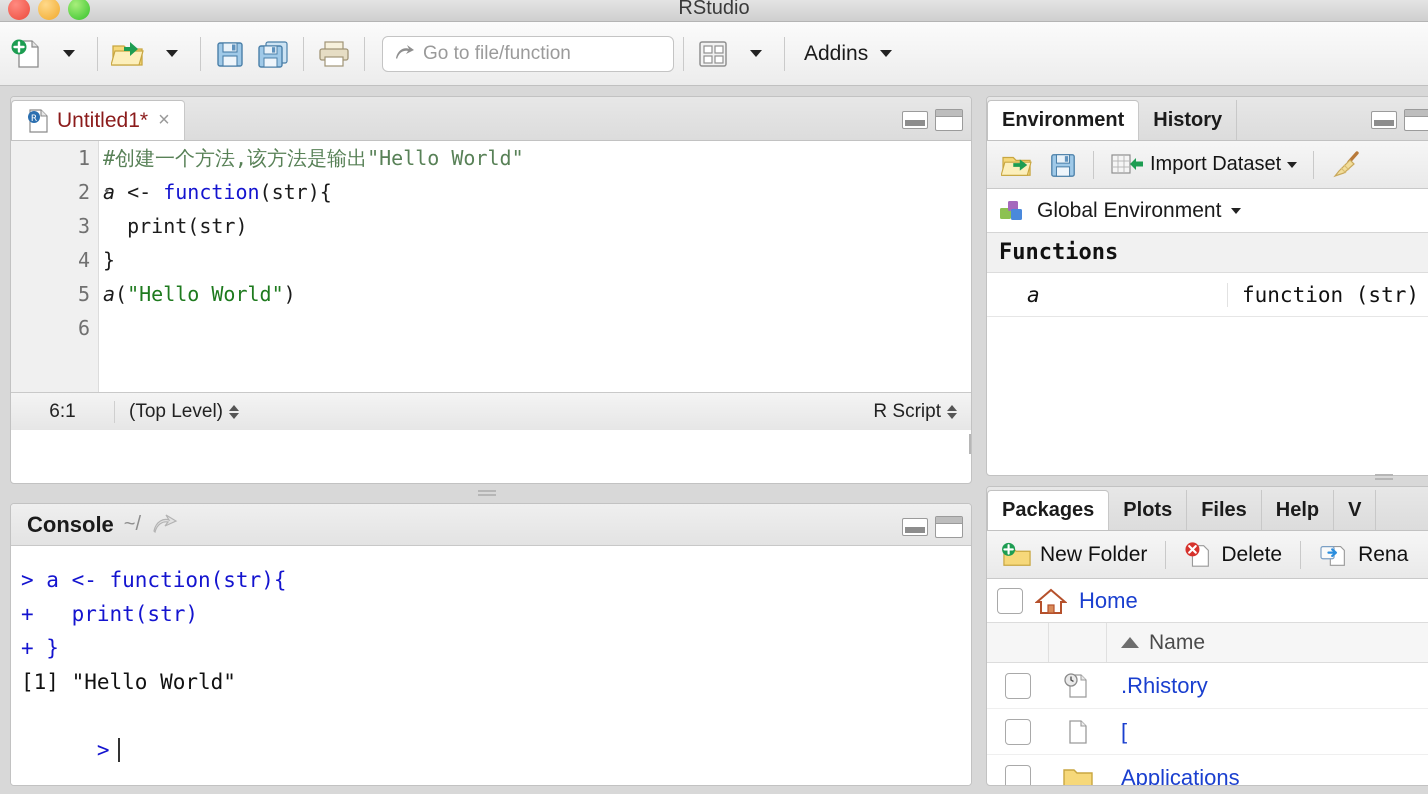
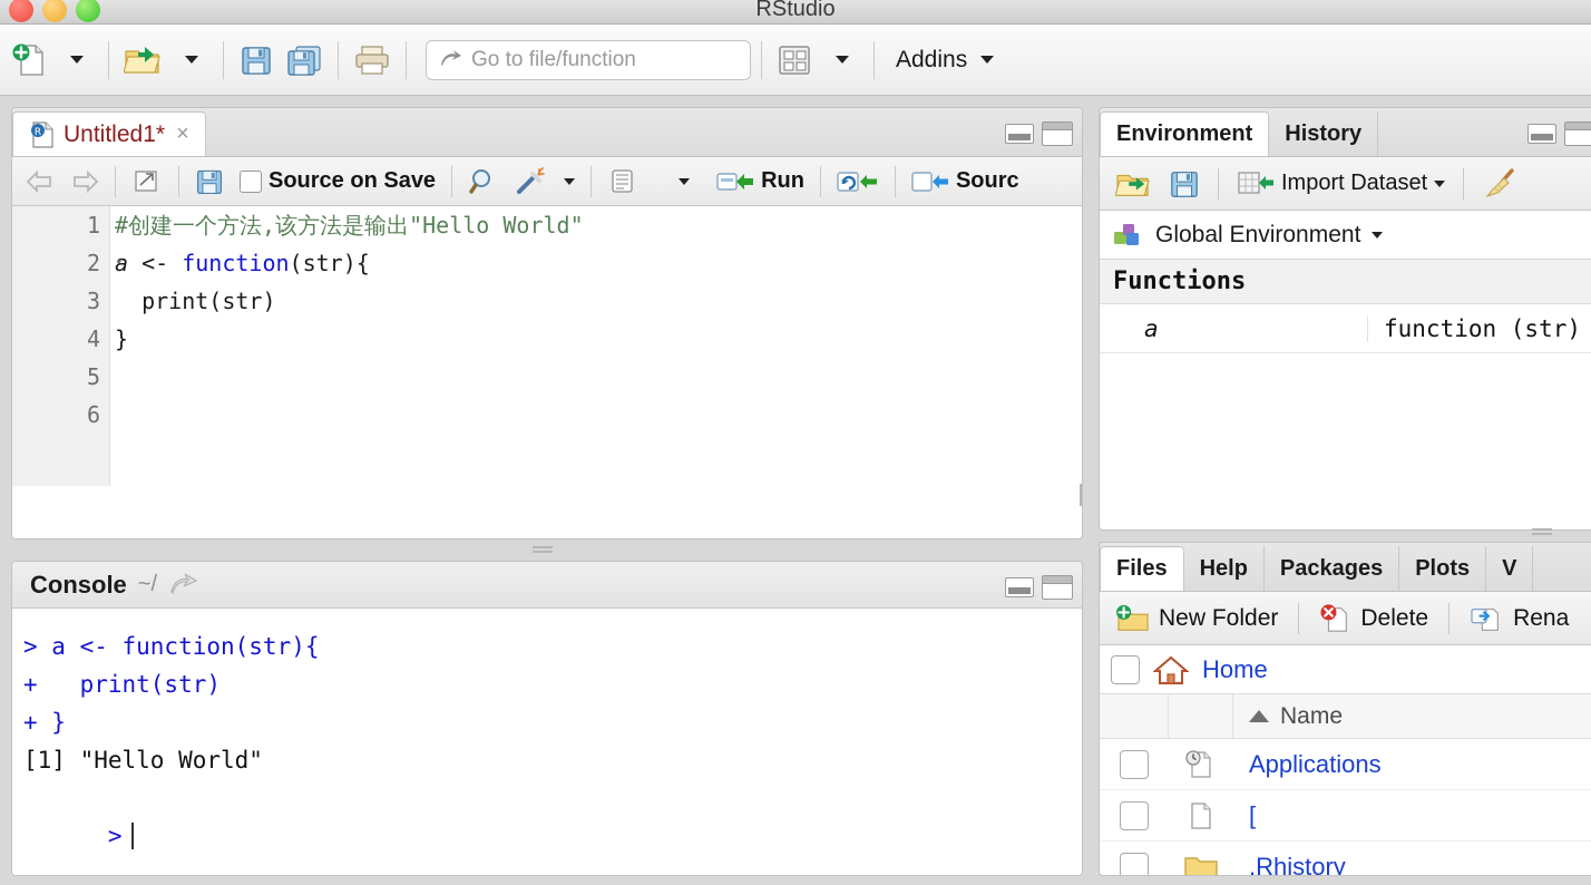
  RStudio
  Go to file/function
  Addins
  R
  Untitled1*
  ×
+ Source on Save
+ Run
+ Sourc
  1
  2
  ▾
  3
  4
  5
  6
  #创建一个方法,该方法是输出"Hello World"
  a <- function(str){
  print(str)
  }
- a("Hello World")
- 6:1
- (Top Level)
- R Script
  Console
  ~/
  > a <- function(str){
  + print(str)
  + }
  [1] "Hello World"
  >
  Environment
  History
  Import Dataset
  Global Environment
  Functions
  a
  function (str)
- Packages
+ Files
- Plots
+ Help
- Files
+ Packages
- Help
+ Plots
  V
  New Folder
  Delete
  Rena
  Home
  Name
- .Rhistory
+ Applications
  [
- Applications
+ .Rhistory
